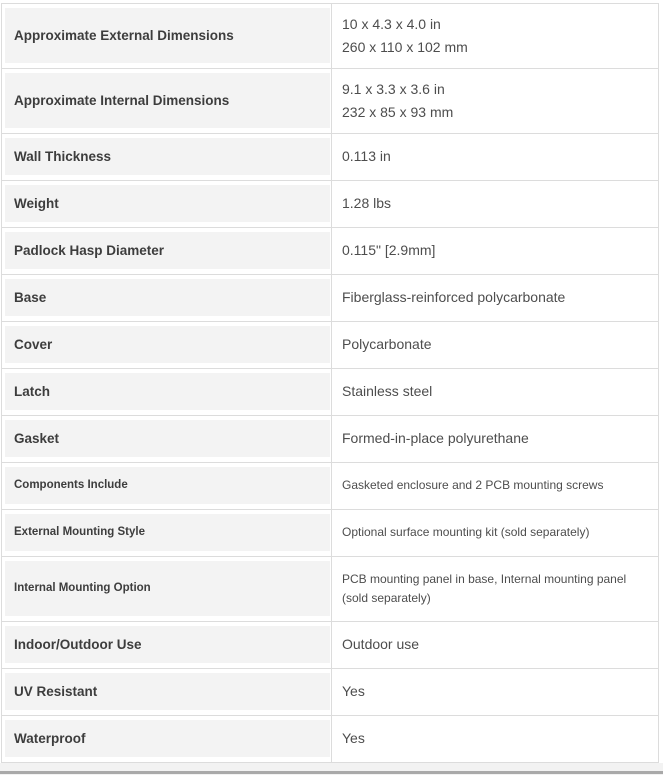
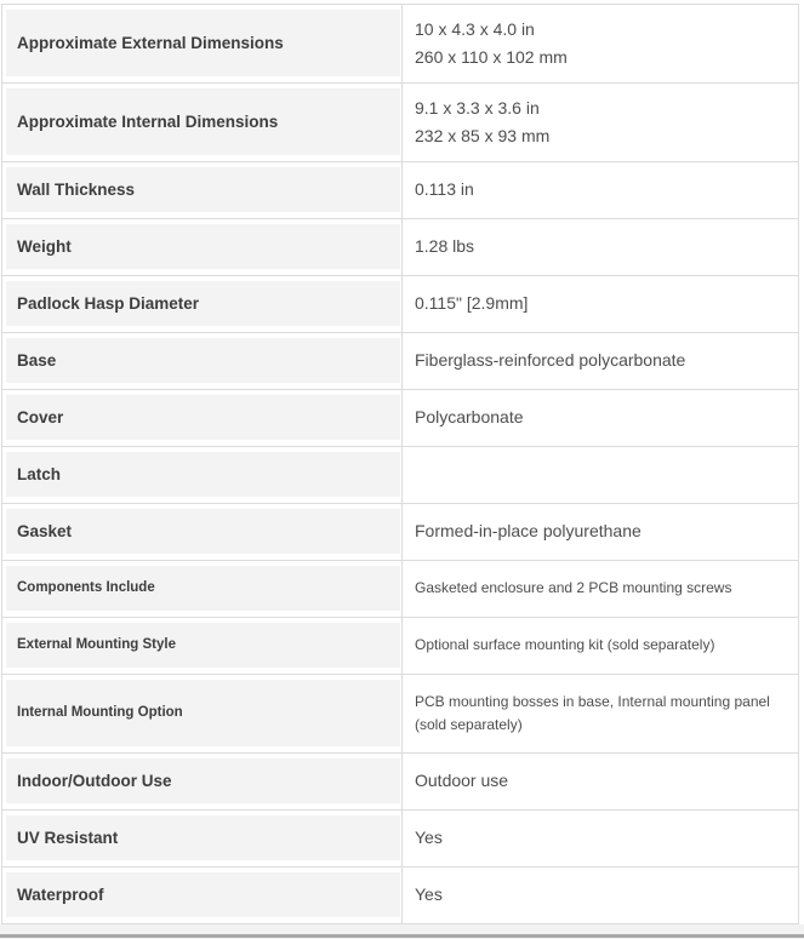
  Approximate External Dimensions
  10 x 4.3 x 4.0 in
  260 x 110 x 102 mm
  Approximate Internal Dimensions
  9.1 x 3.3 x 3.6 in
  232 x 85 x 93 mm
  Wall Thickness
  0.113 in
  Weight
  1.28 lbs
  Padlock Hasp Diameter
  0.115" [2.9mm]
  Base
  Fiberglass-reinforced polycarbonate
  Cover
  Polycarbonate
  Latch
- Stainless steel
  Gasket
  Formed-in-place polyurethane
  Components Include
  Gasketed enclosure and 2 PCB mounting screws
  External Mounting Style
  Optional surface mounting kit (sold separately)
  Internal Mounting Option
- PCB mounting panel in base, Internal mounting panel
+ PCB mounting bosses in base, Internal mounting panel
  (sold separately)
  Indoor/Outdoor Use
  Outdoor use
  UV Resistant
  Yes
  Waterproof
  Yes
